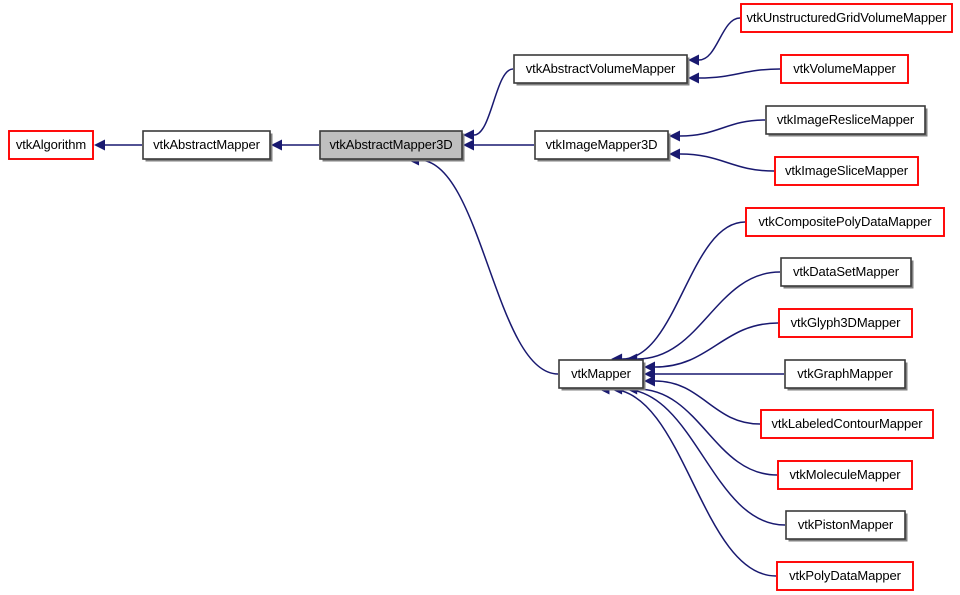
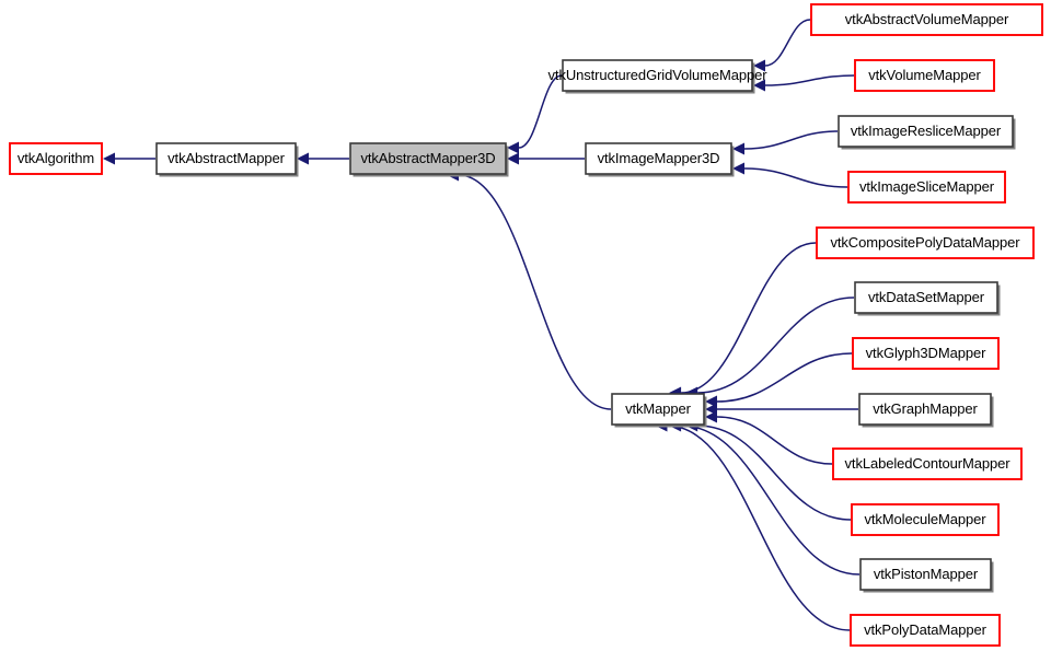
  vtkAlgorithm
  vtkAbstractMapper
  vtkAbstractMapper3D
- vtkAbstractVolumeMapper
+ vtkUnstructuredGridVolumeMapper
  vtkImageMapper3D
  vtkMapper
- vtkUnstructuredGridVolumeMapper
+ vtkAbstractVolumeMapper
  vtkVolumeMapper
  vtkImageResliceMapper
  vtkImageSliceMapper
  vtkCompositePolyDataMapper
  vtkDataSetMapper
  vtkGlyph3DMapper
  vtkGraphMapper
  vtkLabeledContourMapper
  vtkMoleculeMapper
  vtkPistonMapper
  vtkPolyDataMapper
